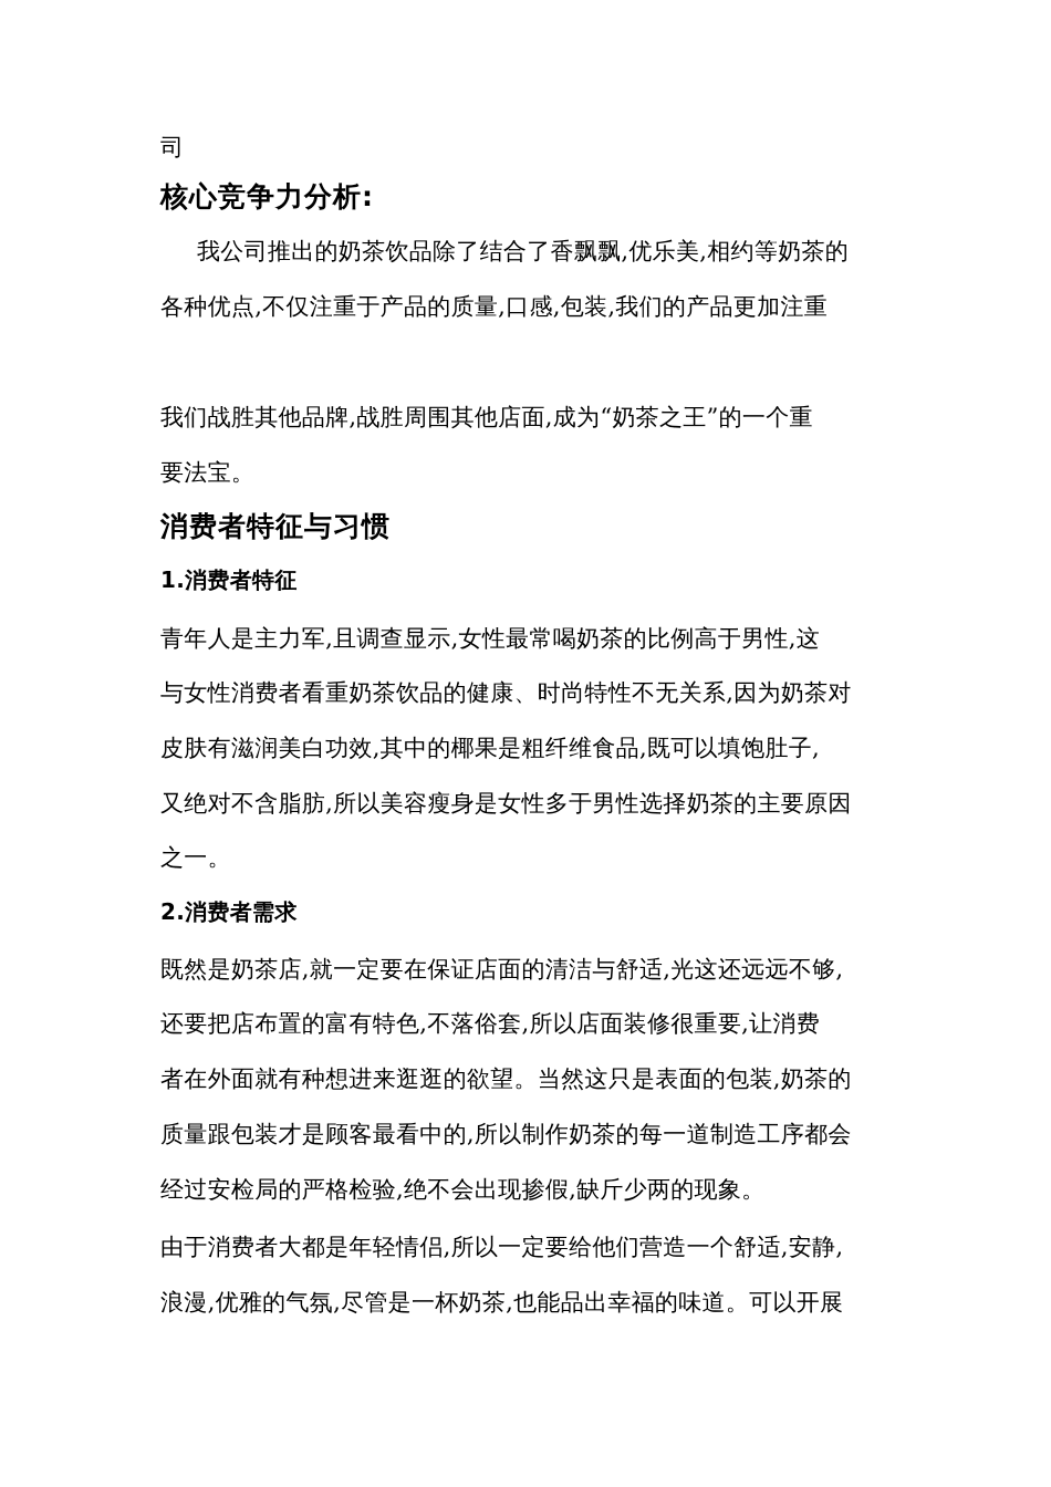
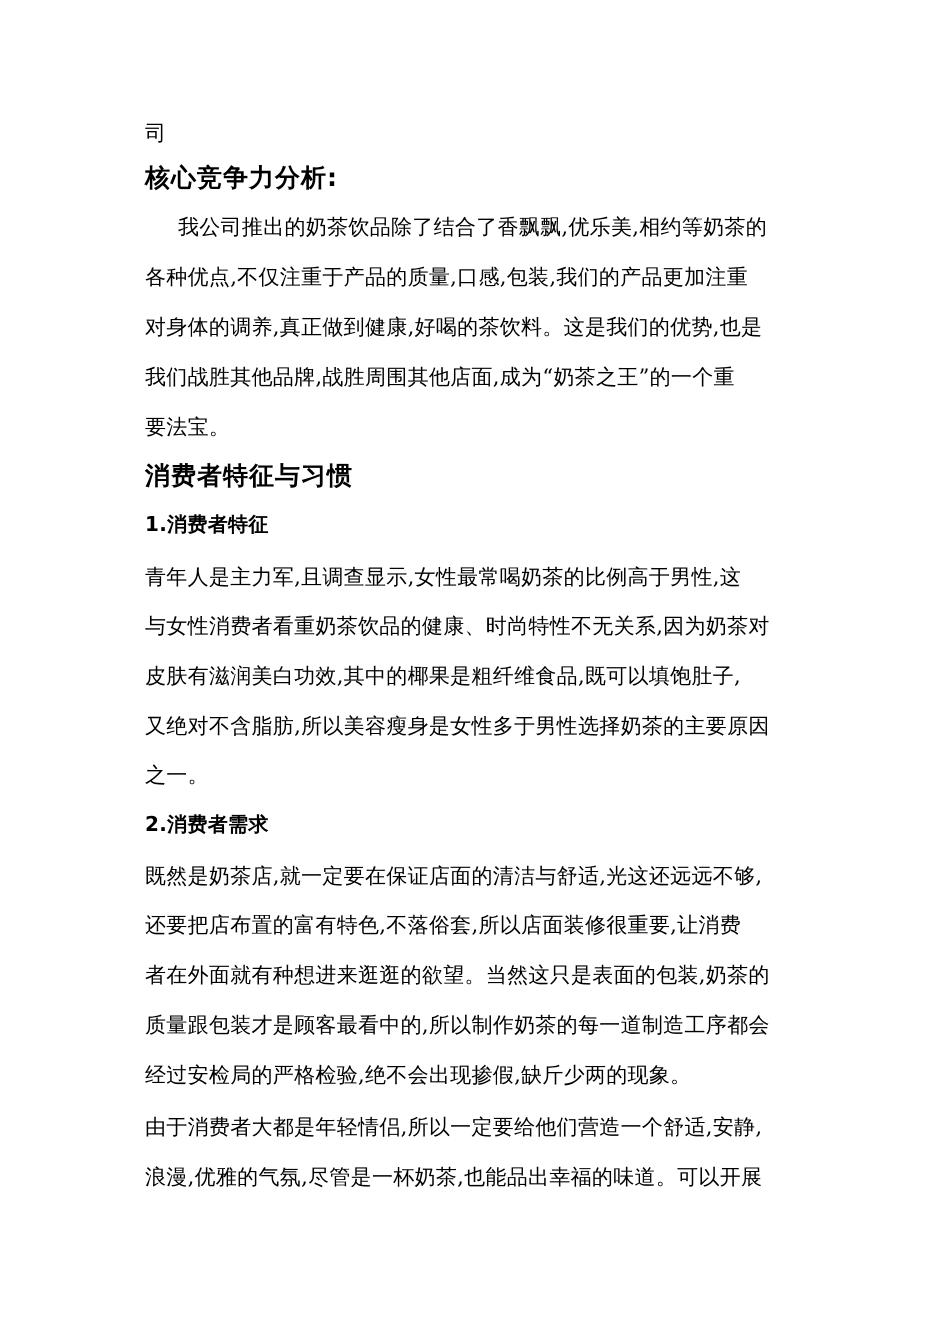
  司
  核心竞争力分析:
  我公司推出的奶茶饮品除了结合了香飘飘,优乐美,相约等奶茶的
  各种优点,不仅注重于产品的质量,口感,包装,我们的产品更加注重
+ 对身体的调养,真正做到健康,好喝的茶饮料。这是我们的优势,也是
  我们战胜其他品牌,战胜周围其他店面,成为“奶茶之王”的一个重
  要法宝。
  消费者特征与习惯
  1.消费者特征
  青年人是主力军,且调查显示,女性最常喝奶茶的比例高于男性,这
  与女性消费者看重奶茶饮品的健康、时尚特性不无关系,因为奶茶对
  皮肤有滋润美白功效,其中的椰果是粗纤维食品,既可以填饱肚子,
  又绝对不含脂肪,所以美容瘦身是女性多于男性选择奶茶的主要原因
  之一。
  2.消费者需求
  既然是奶茶店,就一定要在保证店面的清洁与舒适,光这还远远不够,
  还要把店布置的富有特色,不落俗套,所以店面装修很重要,让消费
  者在外面就有种想进来逛逛的欲望。当然这只是表面的包装,奶茶的
  质量跟包装才是顾客最看中的,所以制作奶茶的每一道制造工序都会
  经过安检局的严格检验,绝不会出现掺假,缺斤少两的现象。
  由于消费者大都是年轻情侣,所以一定要给他们营造一个舒适,安静,
  浪漫,优雅的气氛,尽管是一杯奶茶,也能品出幸福的味道。可以开展
